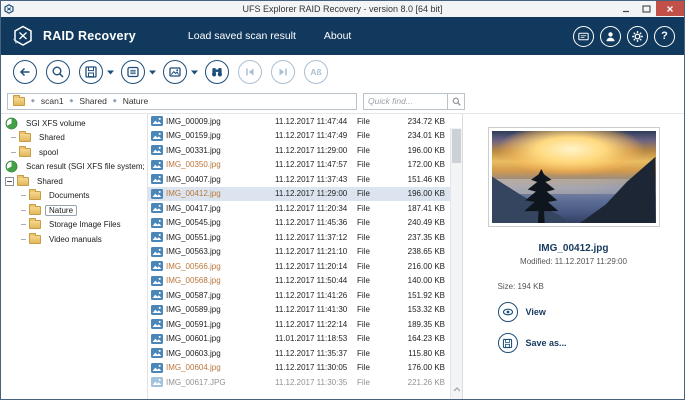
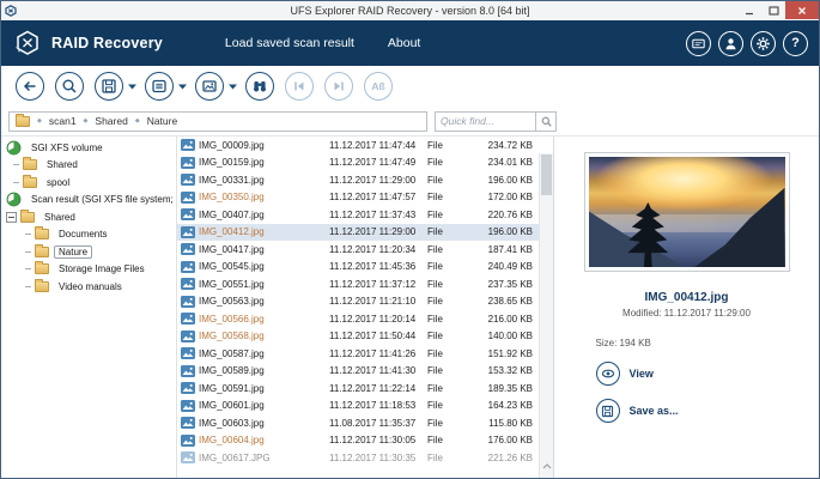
  UFS Explorer RAID Recovery - version 8.0 [64 bit]
  RAID Recovery
  Load saved scan result
  About
  ?
  Aß
  scan1
  Shared
  Nature
  Quick find...
  SGI XFS volume
  Shared
  spool
  Scan result (SGI XFS file system;
  Shared
  Documents
  Nature
  Storage Image Files
  Video manuals
  IMG_00009.jpg
  11.12.2017 11:47:44
  File
  234.72 KB
  IMG_00159.jpg
  11.12.2017 11:47:49
  File
  234.01 KB
  IMG_00331.jpg
  11.12.2017 11:29:00
  File
  196.00 KB
  IMG_00350.jpg
  11.12.2017 11:47:57
  File
  172.00 KB
  IMG_00407.jpg
  11.12.2017 11:37:43
  File
- 151.46 KB
+ 220.76 KB
  IMG_00412.jpg
  11.12.2017 11:29:00
  File
  196.00 KB
  IMG_00417.jpg
  11.12.2017 11:20:34
  File
  187.41 KB
  IMG_00545.jpg
  11.12.2017 11:45:36
  File
  240.49 KB
  IMG_00551.jpg
  11.12.2017 11:37:12
  File
  237.35 KB
  IMG_00563.jpg
  11.12.2017 11:21:10
  File
  238.65 KB
  IMG_00566.jpg
  11.12.2017 11:20:14
  File
  216.00 KB
  IMG_00568.jpg
  11.12.2017 11:50:44
  File
  140.00 KB
  IMG_00587.jpg
  11.12.2017 11:41:26
  File
  151.92 KB
  IMG_00589.jpg
  11.12.2017 11:41:30
  File
  153.32 KB
  IMG_00591.jpg
  11.12.2017 11:22:14
  File
  189.35 KB
  IMG_00601.jpg
- 11.01.2017 11:18:53
+ 11.12.2017 11:18:53
  File
  164.23 KB
  IMG_00603.jpg
- 11.12.2017 11:35:37
+ 11.08.2017 11:35:37
  File
  115.80 KB
  IMG_00604.jpg
  11.12.2017 11:30:05
  File
  176.00 KB
  IMG_00617.JPG
  11.12.2017 11:30:35
  File
  221.26 KB
  IMG_00412.jpg
  Modified: 11.12.2017 11:29:00
  Size: 194 KB
  View
  Save as...
